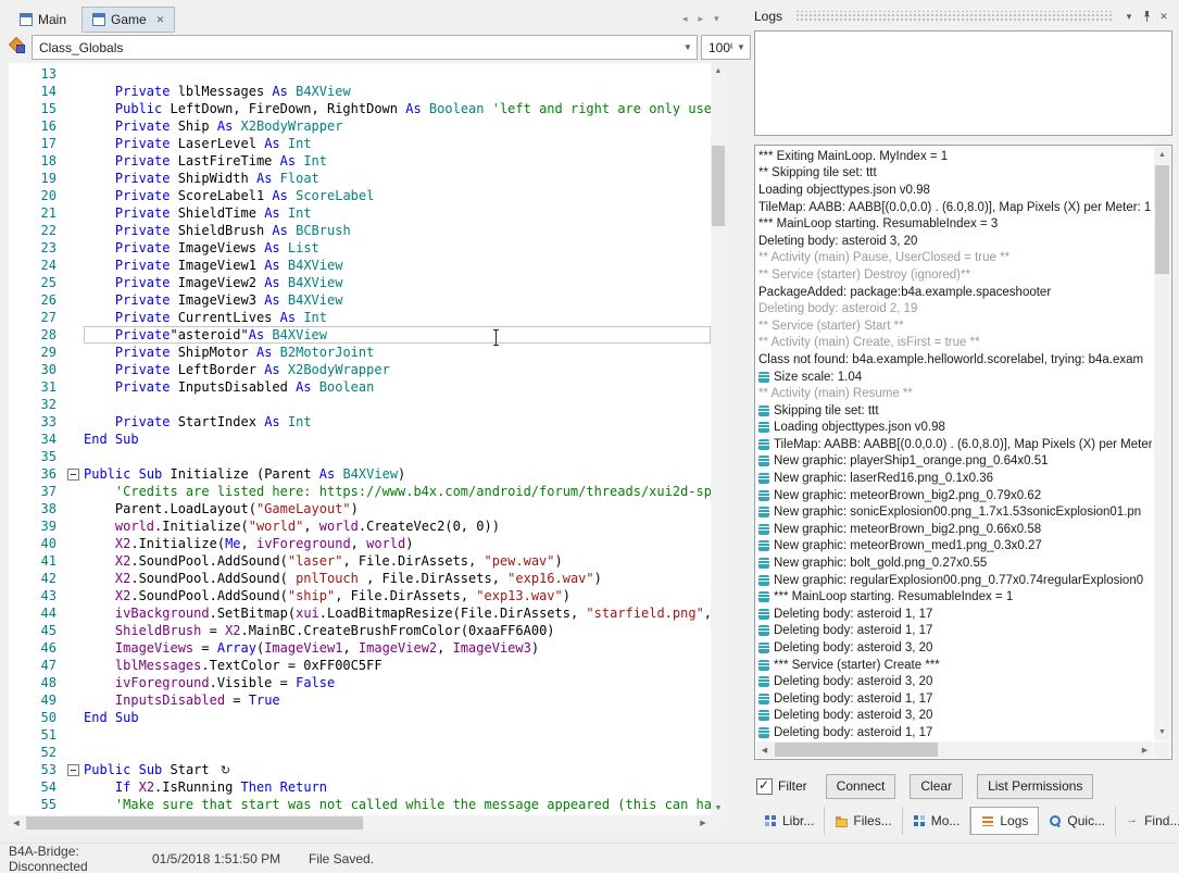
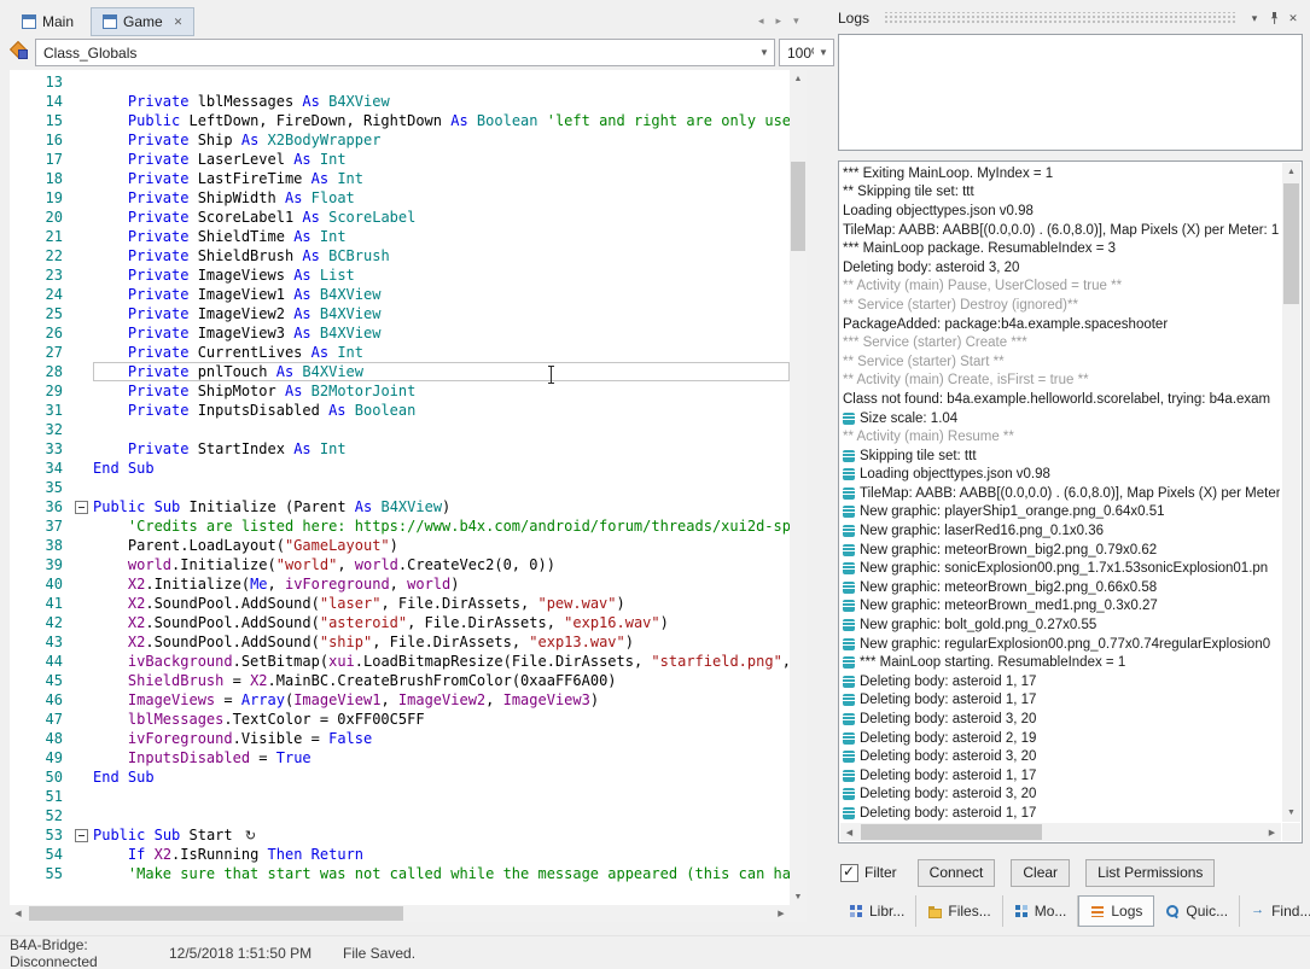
  Main
  Game
  ✕
  ◂
  ▸
  ▾
  Class_Globals
  ▼
  100
  ▼
  13
  14
  Private lblMessages As B4XView
  15
  Public LeftDown, FireDown, RightDown As Boolean 'left and right are only use
  16
  Private Ship As X2BodyWrapper
  17
  Private LaserLevel As Int
  18
  Private LastFireTime As Int
  19
  Private ShipWidth As Float
  20
  Private ScoreLabel1 As ScoreLabel
  21
  Private ShieldTime As Int
  22
  Private ShieldBrush As BCBrush
  23
  Private ImageViews As List
  24
  Private ImageView1 As B4XView
  25
  Private ImageView2 As B4XView
  26
  Private ImageView3 As B4XView
  27
  Private CurrentLives As Int
  28
- Private"asteroid"As B4XView
+ Private pnlTouch As B4XView
  29
  Private ShipMotor As B2MotorJoint
- 30
- Private LeftBorder As X2BodyWrapper
  31
  Private InputsDisabled As Boolean
  32
  33
  Private StartIndex As Int
  34
  End Sub
  35
  36
  Public Sub Initialize (Parent As B4XView)
  37
  'Credits are listed here: https://www.b4x.com/android/forum/threads/xui2d-sp
  38
  Parent.LoadLayout("GameLayout")
  39
  world.Initialize("world", world.CreateVec2(0, 0))
  40
  X2.Initialize(Me, ivForeground, world)
  41
  X2.SoundPool.AddSound("laser", File.DirAssets, "pew.wav")
  42
- X2.SoundPool.AddSound( pnlTouch , File.DirAssets, "exp16.wav")
+ X2.SoundPool.AddSound("asteroid", File.DirAssets, "exp16.wav")
  43
  X2.SoundPool.AddSound("ship", File.DirAssets, "exp13.wav")
  44
  ivBackground.SetBitmap(xui.LoadBitmapResize(File.DirAssets, "starfield.png",
  45
  ShieldBrush = X2.MainBC.CreateBrushFromColor(0xaaFF6A00)
  46
  ImageViews = Array(ImageView1, ImageView2, ImageView3)
  47
  lblMessages.TextColor = 0xFF00C5FF
  48
  ivForeground.Visible = False
  49
  InputsDisabled = True
  50
  End Sub
  51
  52
  53
  Public Sub Start ↻
  54
  If X2.IsRunning Then Return
  55
  'Make sure that start was not called while the message appeared (this can ha
  Logs
  ▾
  ✕
  *** Exiting MainLoop. MyIndex = 1
  ** Skipping tile set: ttt
  Loading objecttypes.json v0.98
  TileMap: AABB: AABB[(0.0,0.0) . (6.0,8.0)], Map Pixels (X) per Meter: 1
- *** MainLoop starting. ResumableIndex = 3
+ *** MainLoop package. ResumableIndex = 3
  Deleting body: asteroid 3, 20
  ** Activity (main) Pause, UserClosed = true **
  ** Service (starter) Destroy (ignored)**
  PackageAdded: package:b4a.example.spaceshooter
- Deleting body: asteroid 2, 19
+ *** Service (starter) Create ***
  ** Service (starter) Start **
  ** Activity (main) Create, isFirst = true **
  Class not found: b4a.example.helloworld.scorelabel, trying: b4a.exam
  Size scale: 1.04
  ** Activity (main) Resume **
  Skipping tile set: ttt
  Loading objecttypes.json v0.98
  TileMap: AABB: AABB[(0.0,0.0) . (6.0,8.0)], Map Pixels (X) per Meter
  New graphic: playerShip1_orange.png_0.64x0.51
  New graphic: laserRed16.png_0.1x0.36
  New graphic: meteorBrown_big2.png_0.79x0.62
  New graphic: sonicExplosion00.png_1.7x1.53sonicExplosion01.pn
  New graphic: meteorBrown_big2.png_0.66x0.58
  New graphic: meteorBrown_med1.png_0.3x0.27
  New graphic: bolt_gold.png_0.27x0.55
  New graphic: regularExplosion00.png_0.77x0.74regularExplosion0
  *** MainLoop starting. ResumableIndex = 1
  Deleting body: asteroid 1, 17
  Deleting body: asteroid 1, 17
  Deleting body: asteroid 3, 20
- *** Service (starter) Create ***
+ Deleting body: asteroid 2, 19
  Deleting body: asteroid 3, 20
  Deleting body: asteroid 1, 17
  Deleting body: asteroid 3, 20
  Deleting body: asteroid 1, 17
  Filter
  Connect
  Clear
  List Permissions
  Libr...
  Files...
  Mo...
  Logs
  Quic...
  Find..
  B4A-Bridge: Disconnected
- 01/5/2018 1:51:50 PM
+ 12/5/2018 1:51:50 PM
  File Saved.
